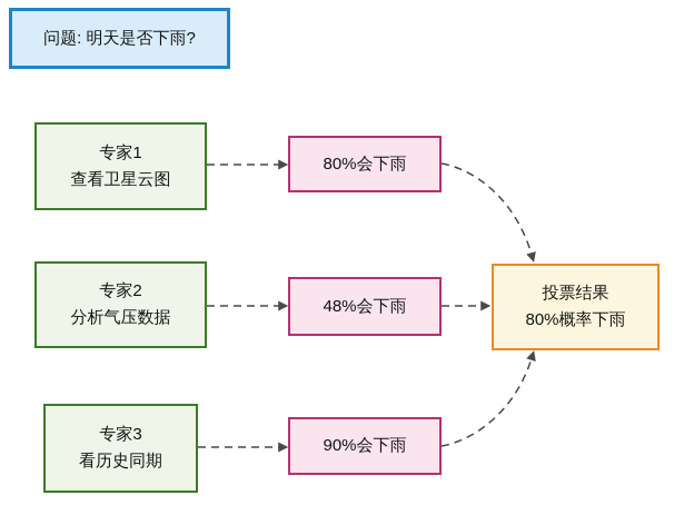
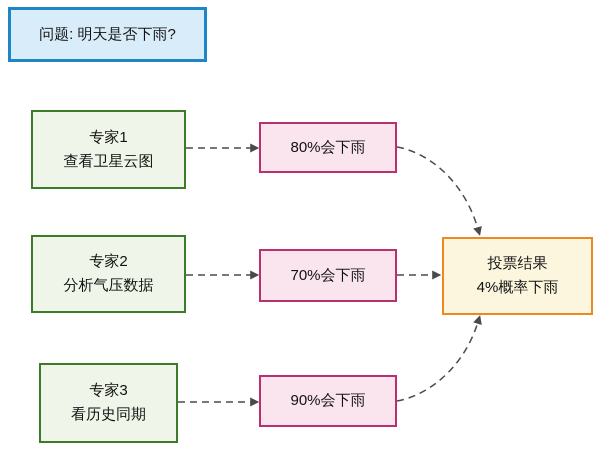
  问题: 明天是否下雨?
  专家1
  查看卫星云图
  专家2
  分析气压数据
  专家3
  看历史同期
  80%会下雨
- 48%会下雨
+ 70%会下雨
  90%会下雨
  投票结果
- 80%概率下雨
+ 4%概率下雨
